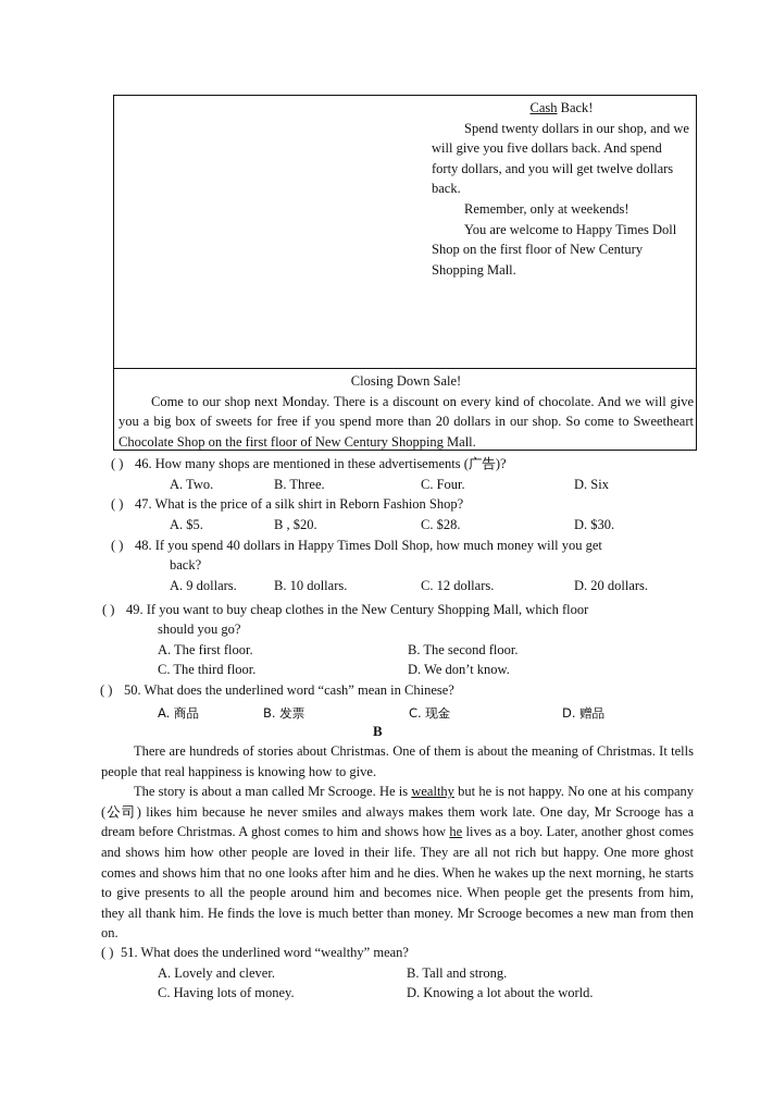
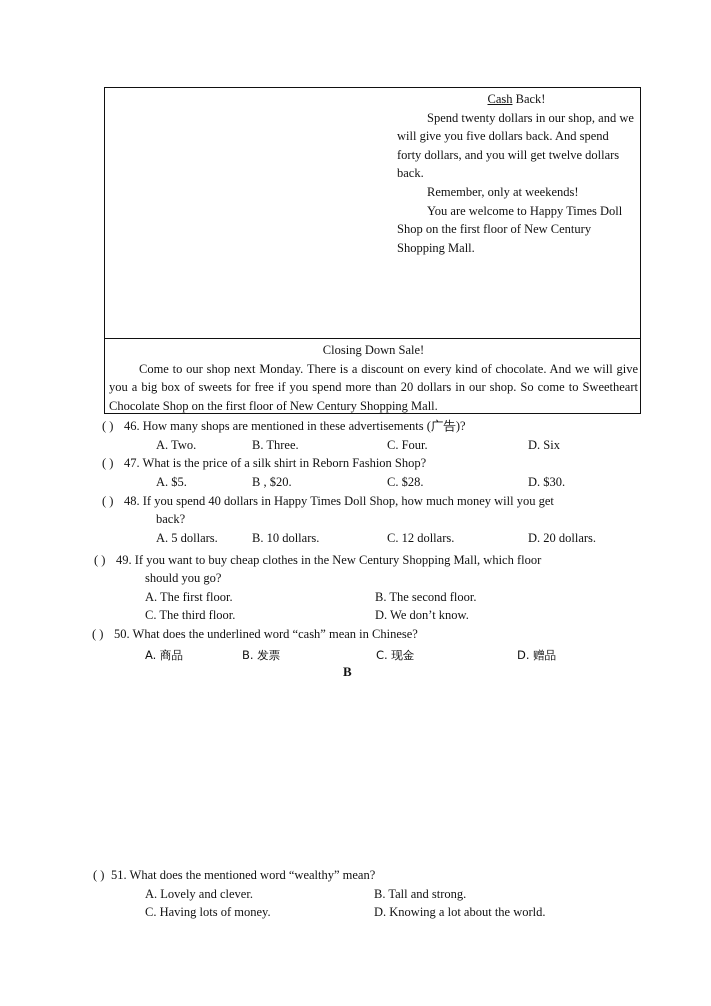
  Cash Back!
  Spend twenty dollars in our shop, and we will give you five dollars back. And spend forty dollars, and you will get twelve dollars back.
  Remember, only at weekends!
  You are welcome to Happy Times Doll Shop on the first floor of New Century Shopping Mall.
  Closing Down Sale!
  Come to our shop next Monday. There is a discount on every kind of chocolate. And we will give you a big box of sweets for free if you spend more than 20 dollars in our shop. So come to Sweetheart Chocolate Shop on the first floor of New Century Shopping Mall.
  ( ) 46. How many shops are mentioned in these advertisements (广告)?
  A. Two.
  B. Three.
  C. Four.
  D. Six
  ( ) 47. What is the price of a silk shirt in Reborn Fashion Shop?
  A. $5.
  B , $20.
  C. $28.
  D. $30.
  ( ) 48. If you spend 40 dollars in Happy Times Doll Shop, how much money will you get
  back?
- A. 9 dollars.
+ A. 5 dollars.
  B. 10 dollars.
  C. 12 dollars.
  D. 20 dollars.
  ( ) 49. If you want to buy cheap clothes in the New Century Shopping Mall, which floor
  should you go?
  A. The first floor.
  B. The second floor.
  C. The third floor.
  D. We don’t know.
  ( ) 50. What does the underlined word “cash” mean in Chinese?
  A. 商品
  B. 发票
  C. 现金
  D. 赠品
  B
- There are hundreds of stories about Christmas. One of them is about the meaning of Christmas. It tells people that real happiness is knowing how to give.
- The story is about a man called Mr Scrooge. He is wealthy but he is not happy. No one at his company (公司) likes him because he never smiles and always makes them work late. One day, Mr Scrooge has a dream before Christmas. A ghost comes to him and shows how he lives as a boy. Later, another ghost comes and shows him how other people are loved in their life. They are all not rich but happy. One more ghost comes and shows him that no one looks after him and he dies. When he wakes up the next morning, he starts to give presents to all the people around him and becomes nice. When people get the presents from him, they all thank him. He finds the love is much better than money. Mr Scrooge becomes a new man from then on.
- ( ) 51. What does the underlined word “wealthy” mean?
+ ( ) 51. What does the mentioned word “wealthy” mean?
  A. Lovely and clever.
  B. Tall and strong.
  C. Having lots of money.
  D. Knowing a lot about the world.
